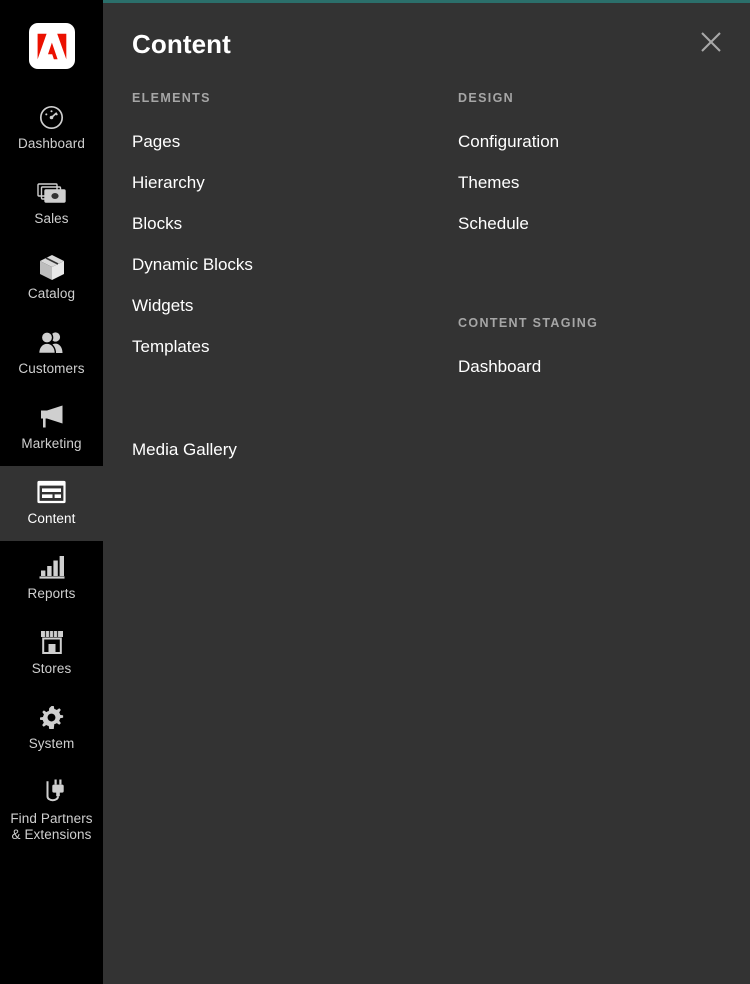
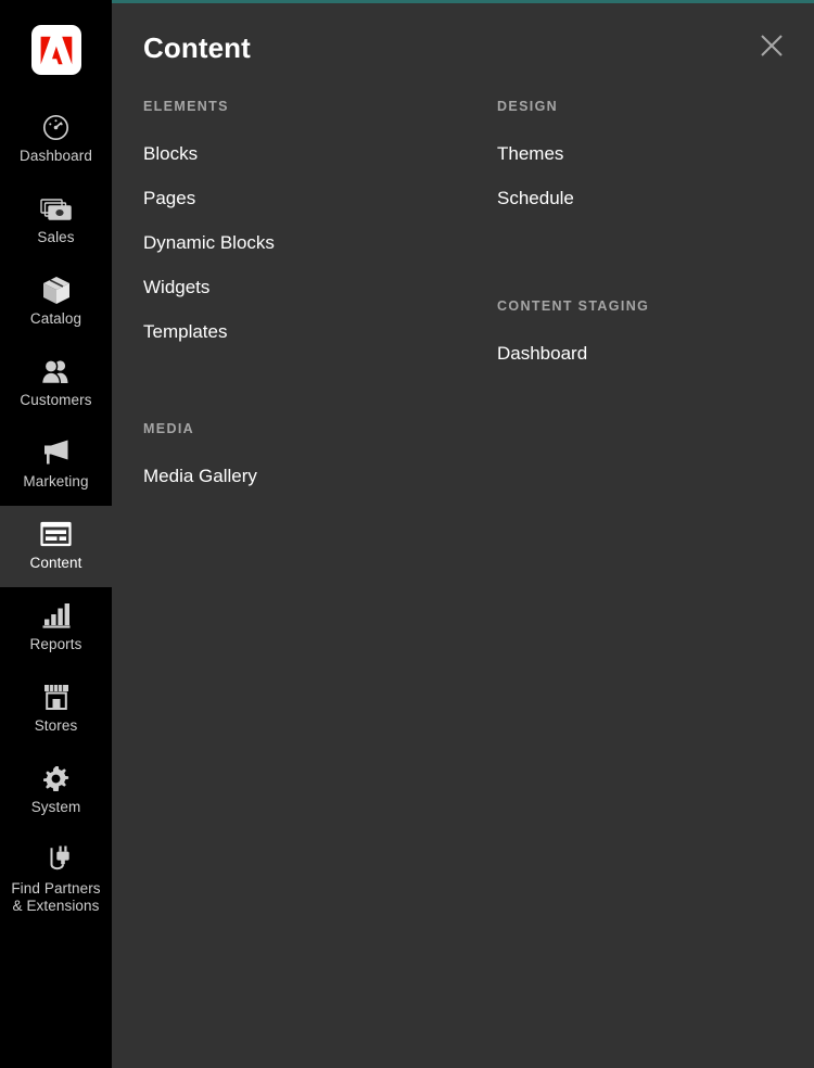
  Dashboard
  Sales
  Catalog
  Customers
  Marketing
  Content
  Reports
  Stores
  System
  Find Partners
  & Extensions
  Content
  ELEMENTS
- Pages
+ Blocks
- Hierarchy
- Blocks
+ Pages
  Dynamic Blocks
  Widgets
  Templates
+ MEDIA
  Media Gallery
  DESIGN
- Configuration
  Themes
  Schedule
  CONTENT STAGING
  Dashboard
